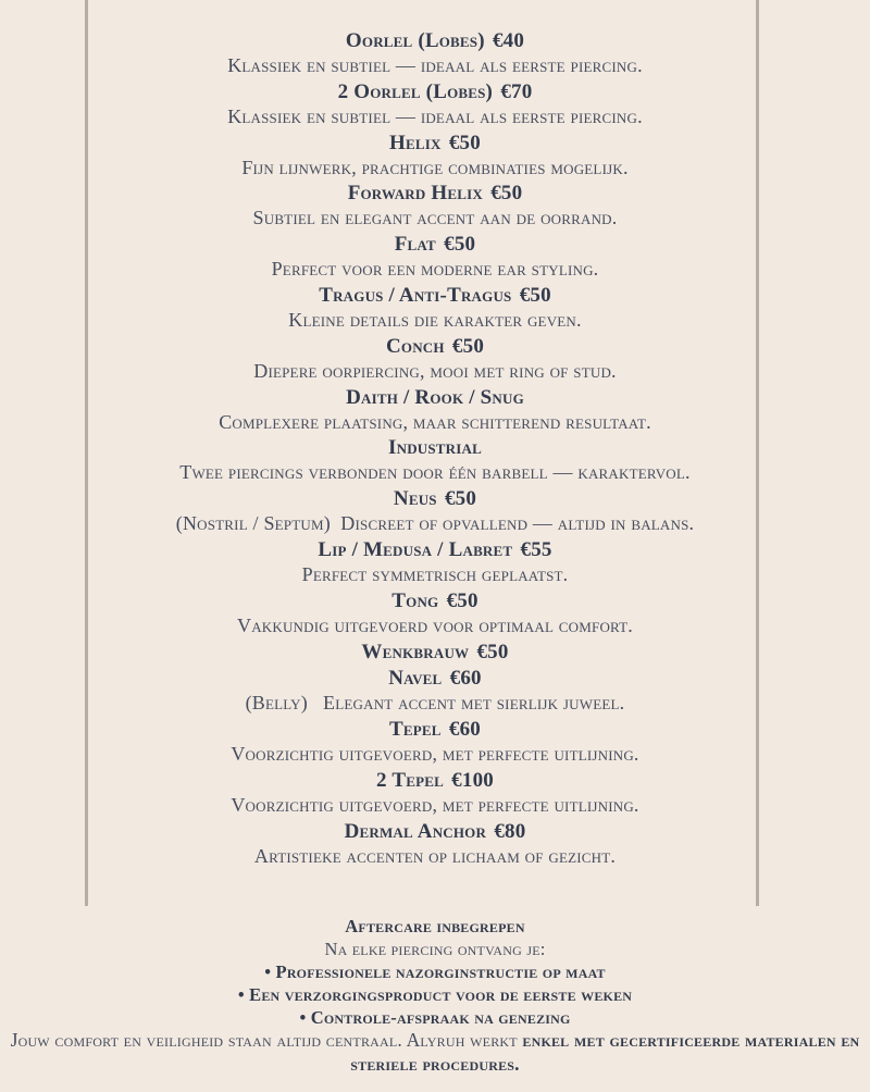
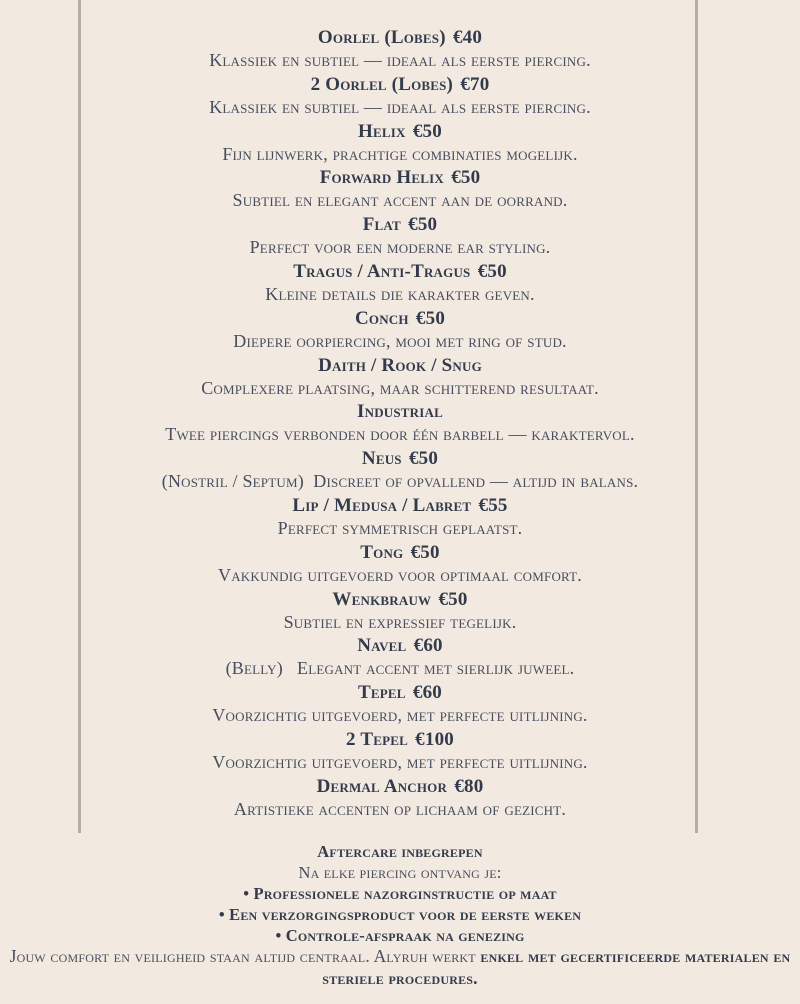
  Oorlel (Lobes) €40
  Klassiek en subtiel — ideaal als eerste piercing.
  2 Oorlel (Lobes) €70
  Klassiek en subtiel — ideaal als eerste piercing.
  Helix €50
  Fijn lijnwerk, prachtige combinaties mogelijk.
  Forward Helix €50
  Subtiel en elegant accent aan de oorrand.
  Flat €50
  Perfect voor een moderne ear styling.
  Tragus / Anti-Tragus €50
  Kleine details die karakter geven.
  Conch €50
  Diepere oorpiercing, mooi met ring of stud.
  Daith / Rook / Snug
  Complexere plaatsing, maar schitterend resultaat.
  Industrial
  Twee piercings verbonden door één barbell — karaktervol.
  Neus €50
  (Nostril / Septum) Discreet of opvallend — altijd in balans.
  Lip / Medusa / Labret €55
  Perfect symmetrisch geplaatst.
  Tong €50
  Vakkundig uitgevoerd voor optimaal comfort.
  Wenkbrauw €50
+ Subtiel en expressief tegelijk.
  Navel €60
  (Belly) Elegant accent met sierlijk juweel.
  Tepel €60
  Voorzichtig uitgevoerd, met perfecte uitlijning.
  2 Tepel €100
  Voorzichtig uitgevoerd, met perfecte uitlijning.
  Dermal Anchor €80
  Artistieke accenten op lichaam of gezicht.
  Aftercare inbegrepen
  Na elke piercing ontvang je:
  • Professionele nazorginstructie op maat
  • Een verzorgingsproduct voor de eerste weken
  • Controle-afspraak na genezing
  Jouw comfort en veiligheid staan altijd centraal. Alyruh werkt enkel met gecertificeerde materialen en steriele procedures.
